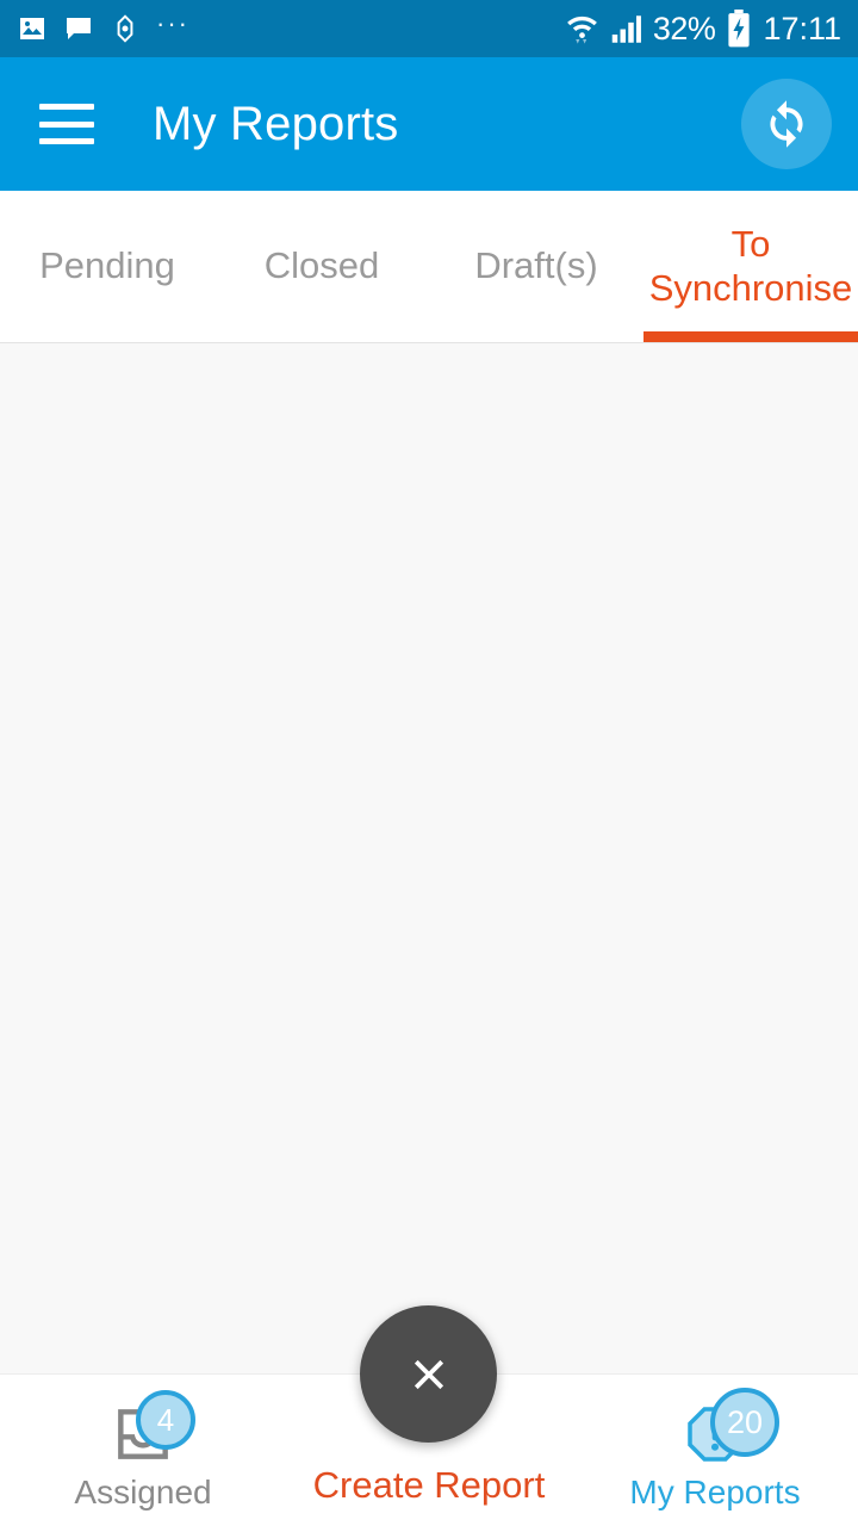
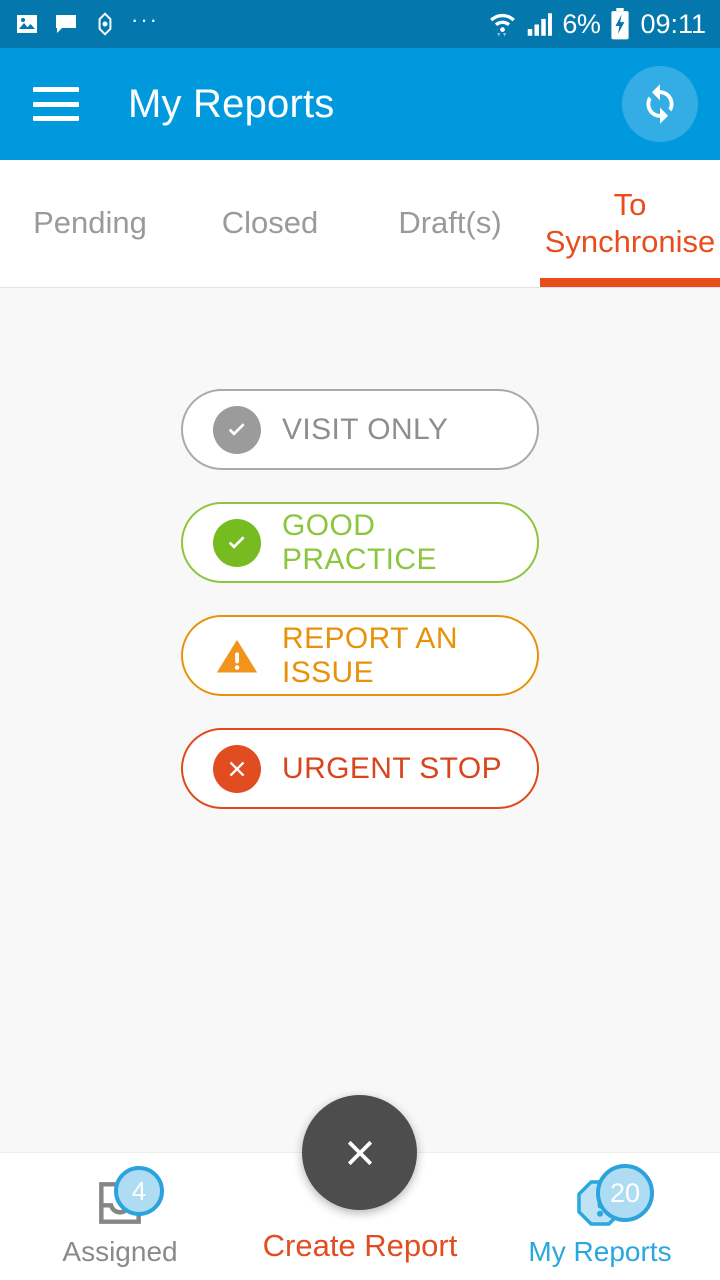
  ···
- 32%
+ 6%
- 17:11
+ 09:11
  My Reports
  Pending
  Closed
  Draft(s)
  To Synchronise
+ VISIT ONLY
+ GOOD PRACTICE
+ REPORT AN ISSUE
+ URGENT STOP
  4
  Assigned
  Create Report
  20
  My Reports
